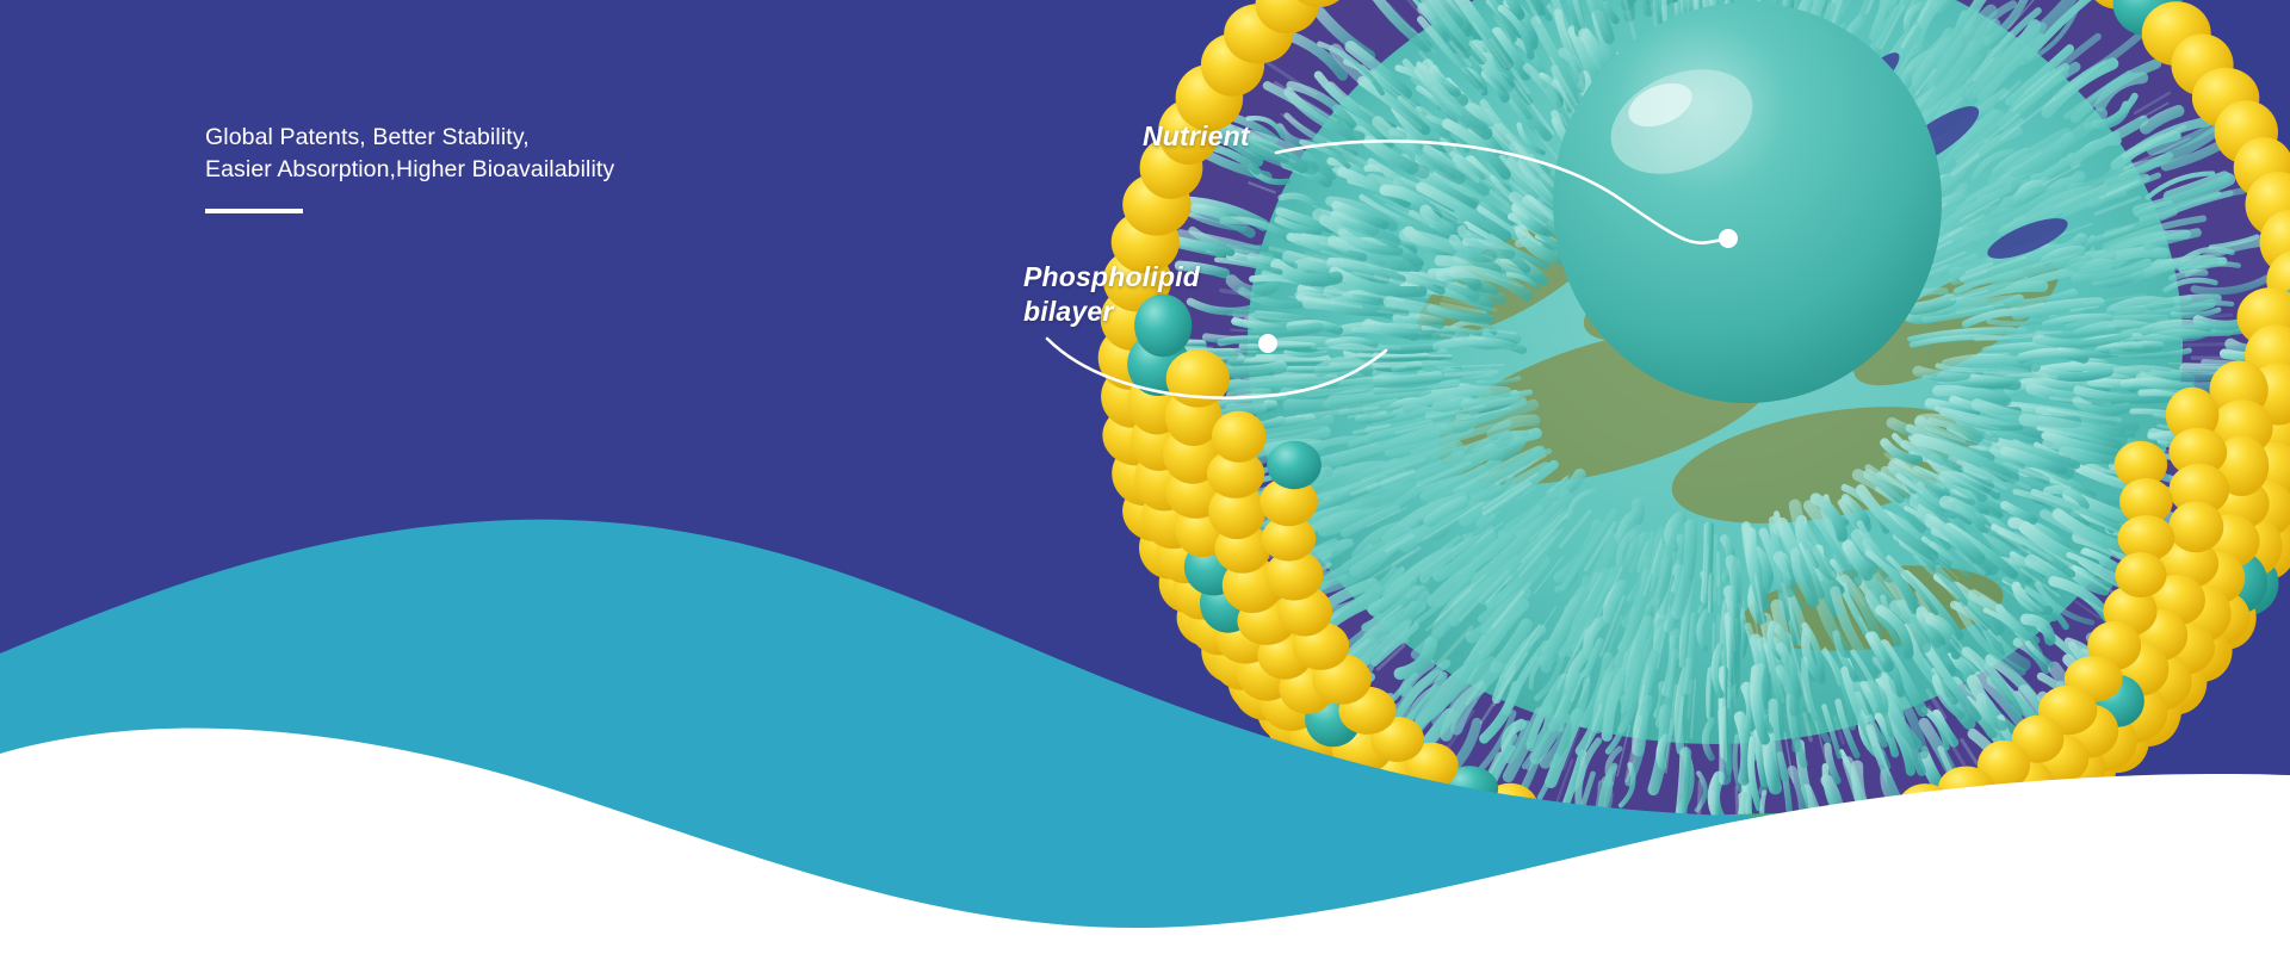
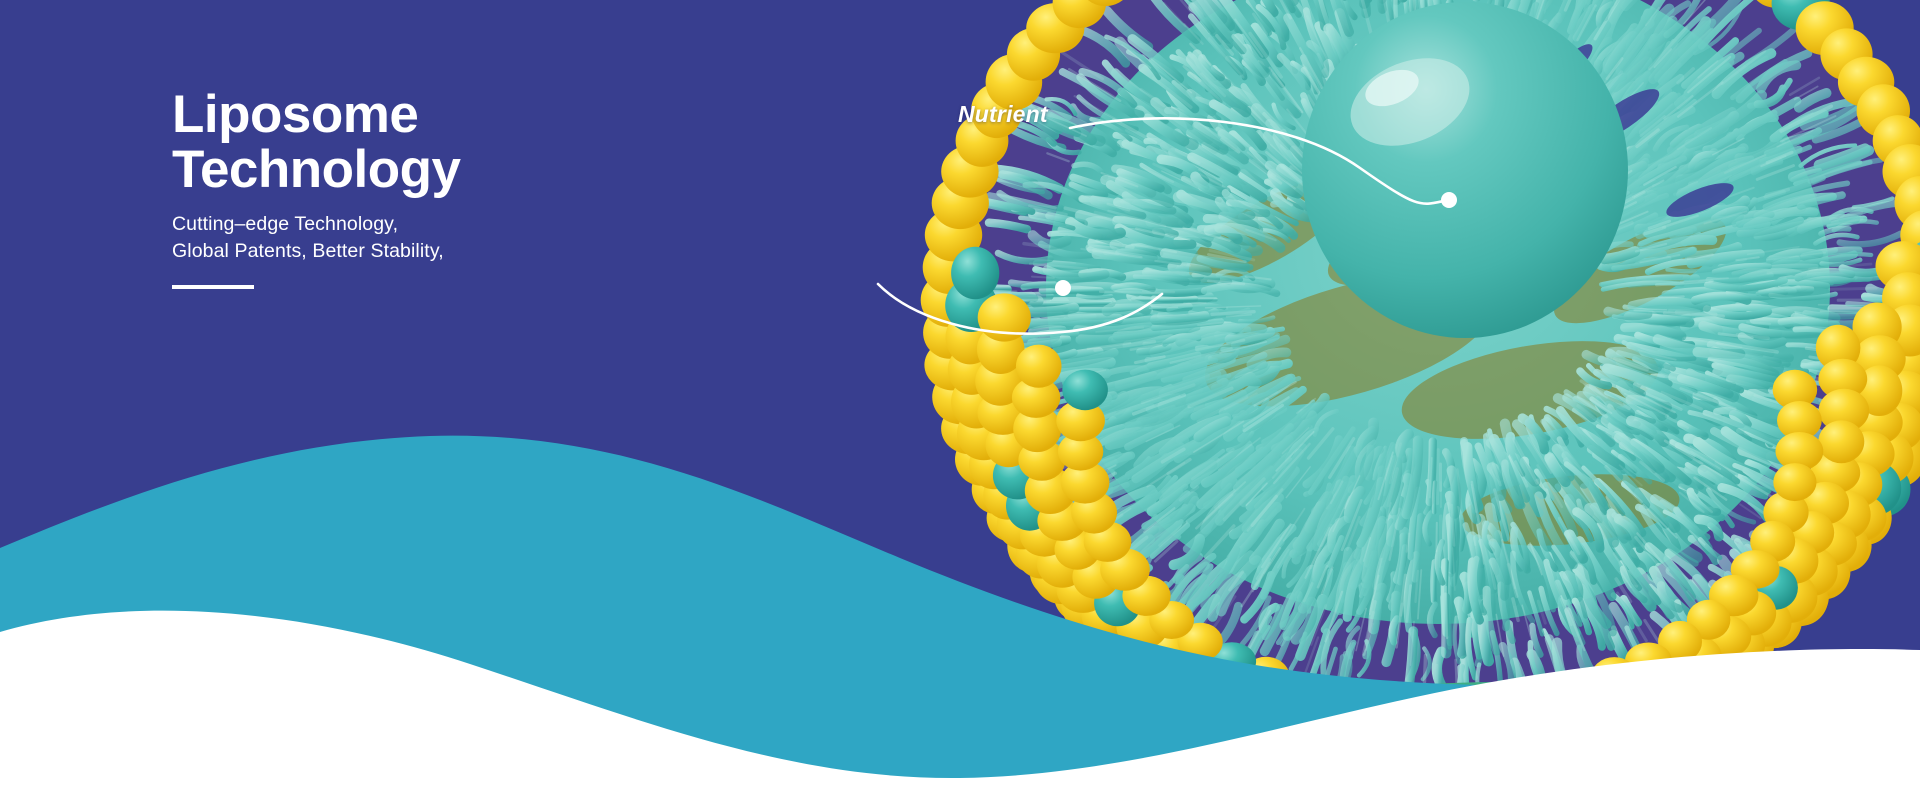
+ Liposome
+ Technology
+ Cutting–edge Technology,
  Global Patents, Better Stability,
- Easier Absorption,Higher Bioavailability
  Nutrient
- Phospholipid
- bilayer
